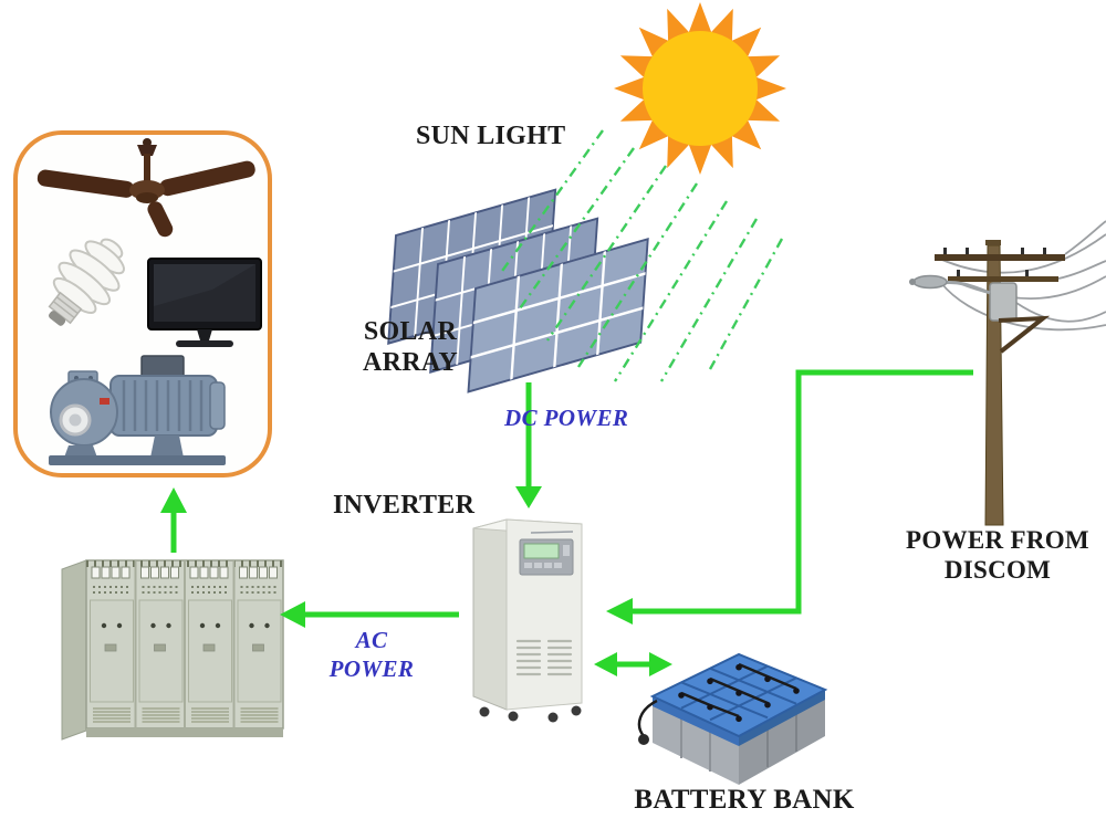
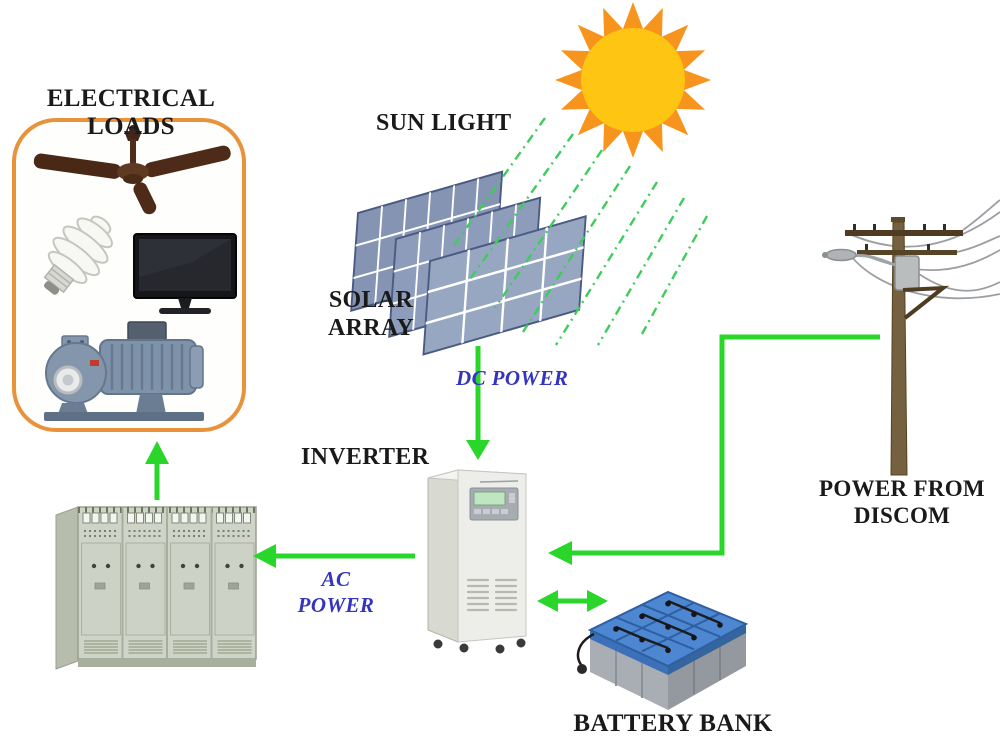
+ ELECTRICAL LOADS
  SUN LIGHT
  SOLAR
  ARRAY
  DC POWER
  INVERTER
  AC
  POWER
  POWER FROM
  DISCOM
  BATTERY BANK
